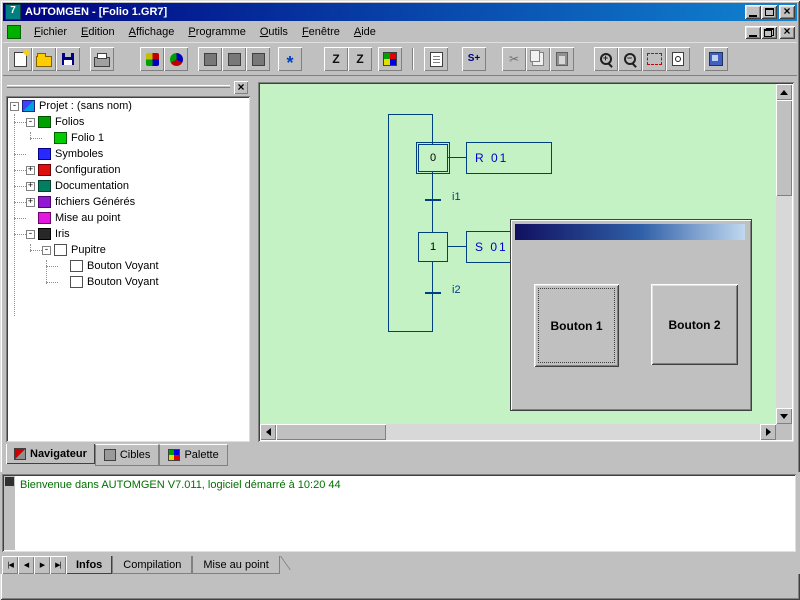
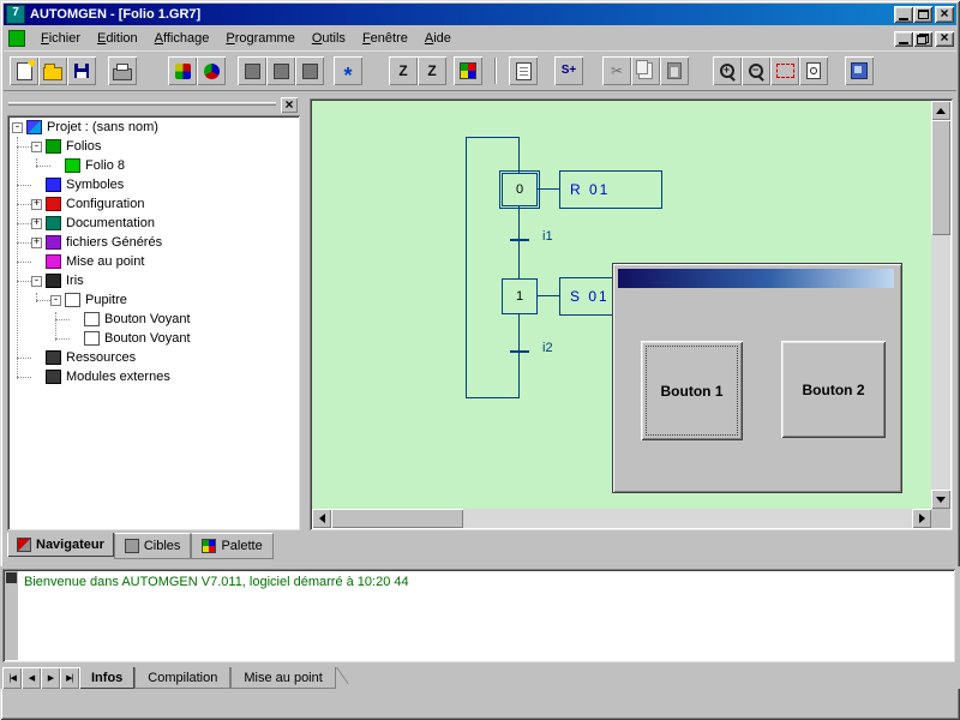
  7
  AUTOMGEN - [Folio 1.GR7]
  Fichier
  Edition
  Affichage
  Programme
  Outils
  Fenêtre
  Aide
  *
  Z
  Z
  S+
  ✂
  -
  Projet : (sans nom)
  -
  Folios
- Folio 1
+ Folio 8
  Symboles
  +
  Configuration
  +
  Documentation
  +
  fichiers Générés
  Mise au point
  -
  Iris
  -
  Pupitre
  Bouton Voyant
  Bouton Voyant
+ Ressources
+ Modules externes
  Navigateur
  Cibles
  Palette
  0
  R 01
  i1
  1
  S 01
  i2
  Bouton 1
  Bouton 2
  Bienvenue dans AUTOMGEN V7.011, logiciel démarré à 10:20 44
  |◀
  ◀
  ▶
  ▶|
  Infos
  Compilation
  Mise au point
